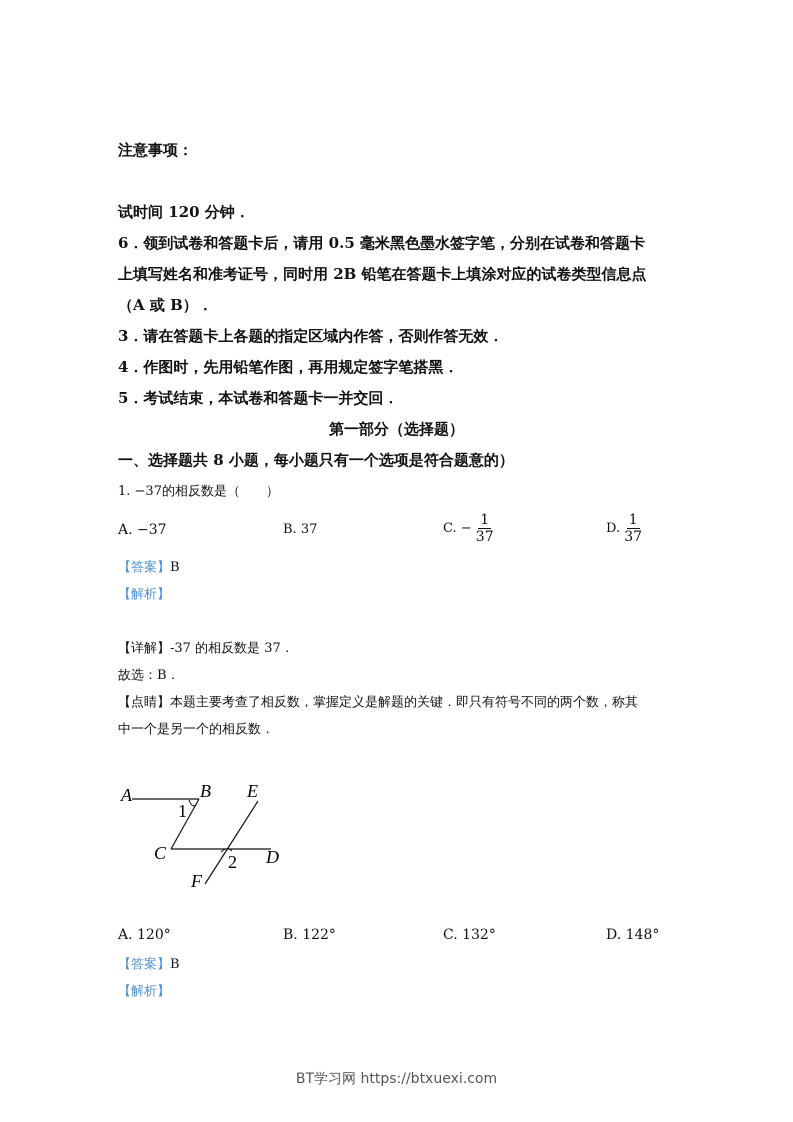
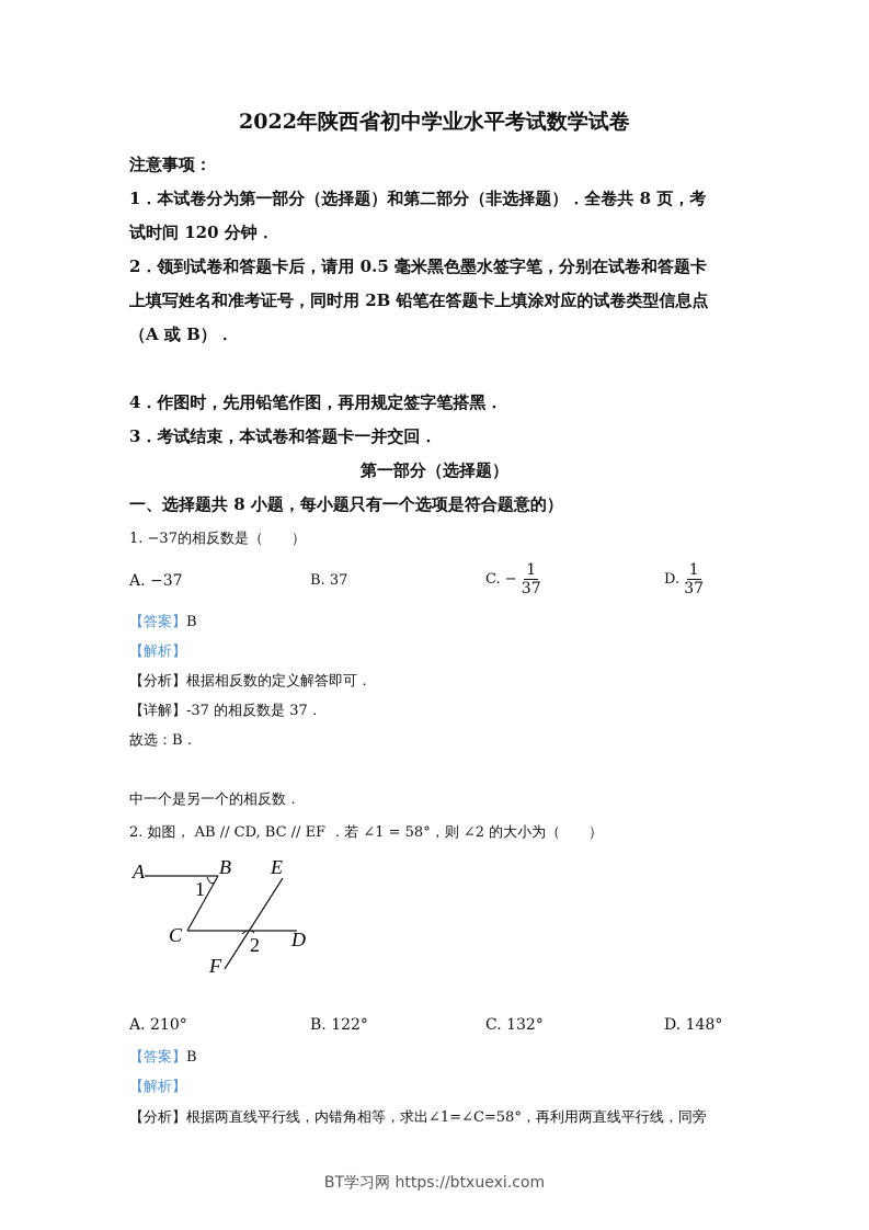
+ 2022年陕西省初中学业水平考试数学试卷
  注意事项：
+ 1．本试卷分为第一部分（选择题）和第二部分（非选择题）．全卷共 8 页，考
  试时间 120 分钟．
- 6．领到试卷和答题卡后，请用 0.5 毫米黑色墨水签字笔，分别在试卷和答题卡
+ 2．领到试卷和答题卡后，请用 0.5 毫米黑色墨水签字笔，分别在试卷和答题卡
  上填写姓名和准考证号，同时用 2B 铅笔在答题卡上填涂对应的试卷类型信息点
  （A 或 B）．
- 3．请在答题卡上各题的指定区域内作答，否则作答无效．
  4．作图时，先用铅笔作图，再用规定签字笔搭黑．
- 5．考试结束，本试卷和答题卡一并交回．
+ 3．考试结束，本试卷和答题卡一并交回．
  第一部分（选择题）
  一、选择题共 8 小题，每小题只有一个选项是符合题意的）
  1. −37的相反数是（ ）
  A. −37
  B. 37
  C. −
  1
  37
  D.
  1
  37
  【答案】B
  【解析】
+ 【分析】根据相反数的定义解答即可．
  【详解】-37 的相反数是 37．
  故选：B．
- 【点睛】本题主要考查了相反数，掌握定义是解题的关键．即只有符号不同的两个数，称其
  中一个是另一个的相反数．
+ 2. 如图， AB // CD, BC // EF ．若 ∠1 = 58°，则 ∠2 的大小为（ ）
  A
  B
  E
  1
  C
  2
  D
  F
- A. 120°
+ A. 210°
  B. 122°
  C. 132°
  D. 148°
  【答案】B
  【解析】
+ 【分析】根据两直线平行线，内错角相等，求出∠1=∠C=58°，再利用两直线平行线，同旁
  BT学习网 https://btxuexi.com
